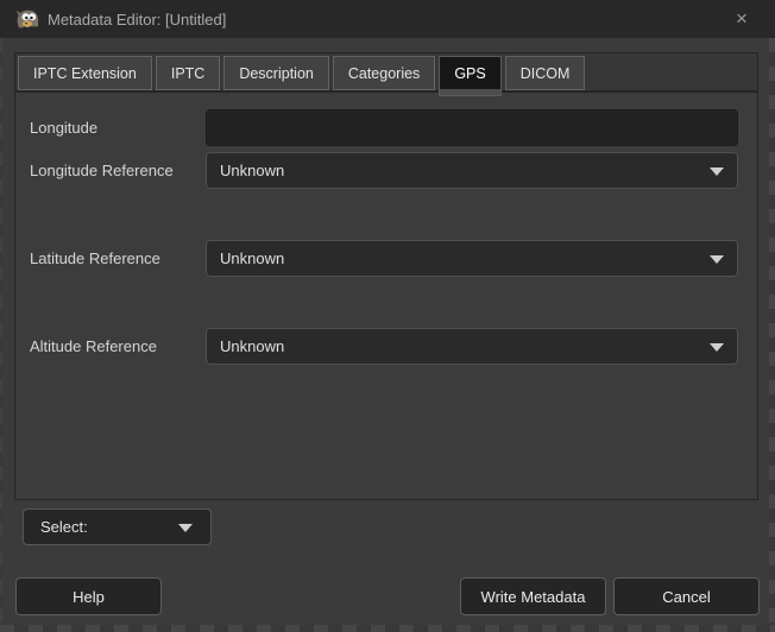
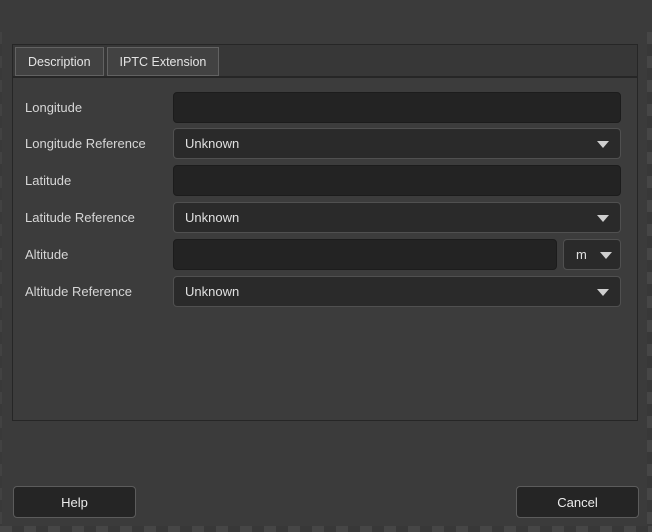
- Metadata Editor: [Untitled]
- ×
- IPTC Extension
+ Description
- IPTC
- Description
+ IPTC Extension
- Categories
- GPS
- DICOM
  Longitude
  Longitude Reference
  Unknown
+ Latitude
  Latitude Reference
  Unknown
+ Altitude
+ m
  Altitude Reference
  Unknown
- Select:
  Help
- Write Metadata
  Cancel
